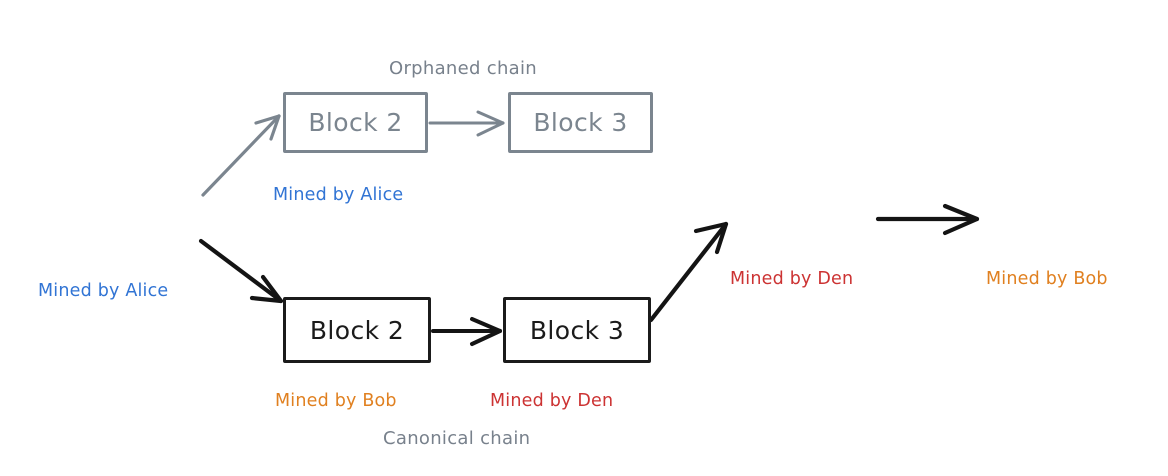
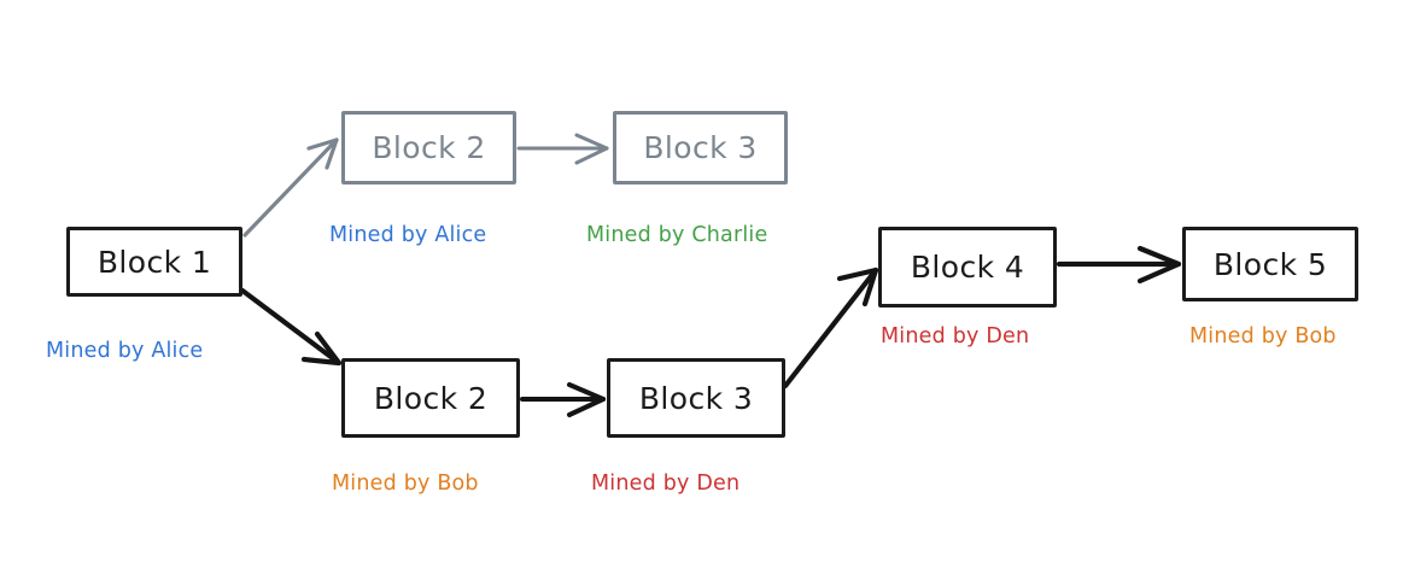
+ Block 1
  Block 2
  Block 3
  Block 2
  Block 3
+ Block 4
+ Block 5
  Mined by Alice
  Mined by Alice
+ Mined by Charlie
  Mined by Bob
  Mined by Den
  Mined by Den
  Mined by Bob
- Orphaned chain
- Canonical chain
